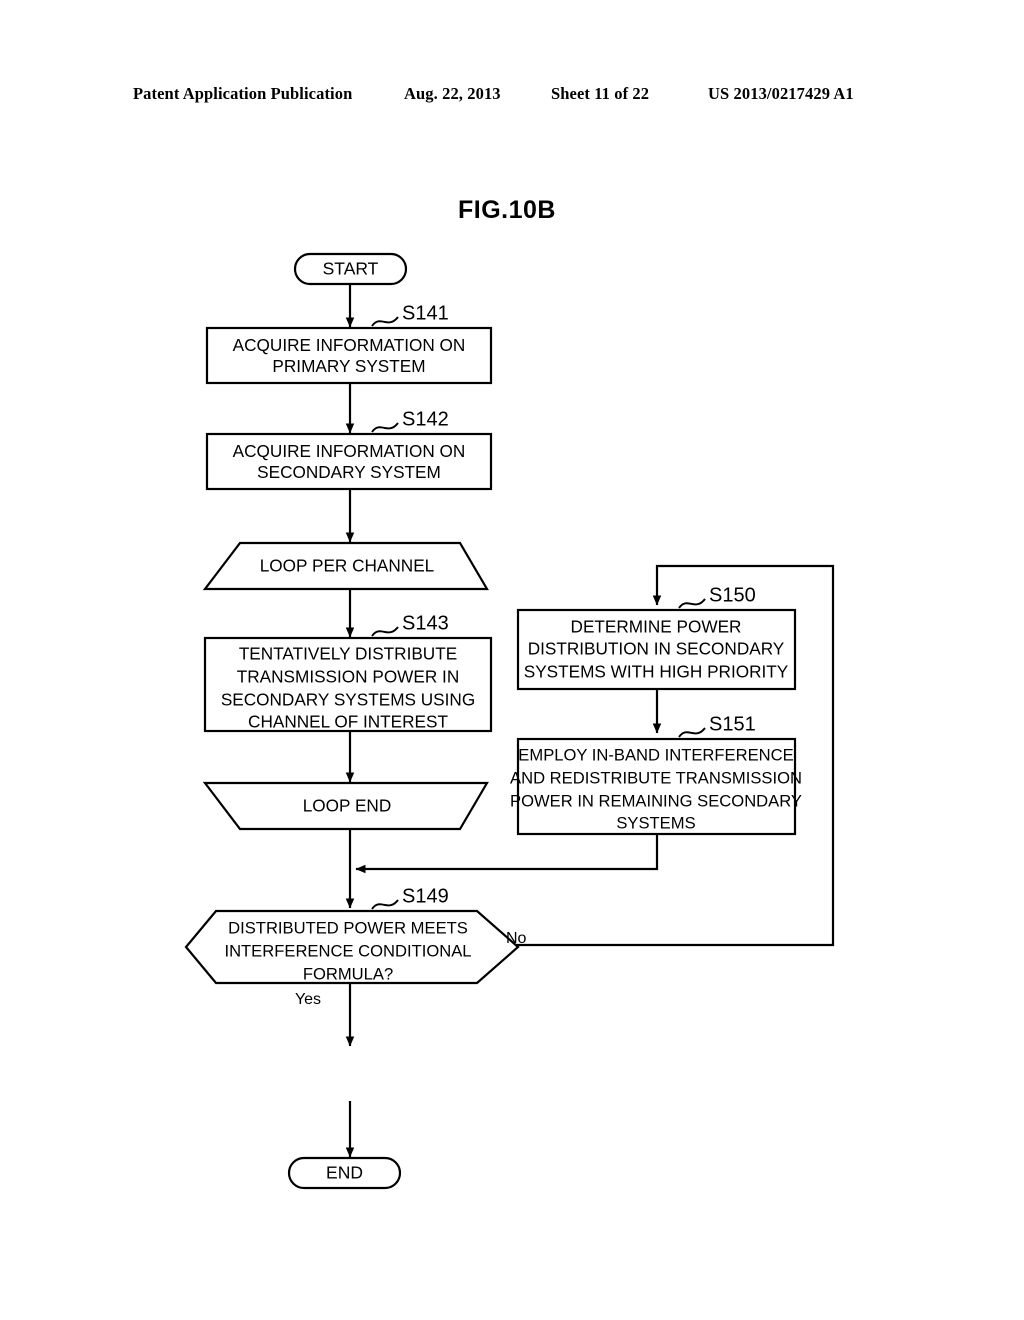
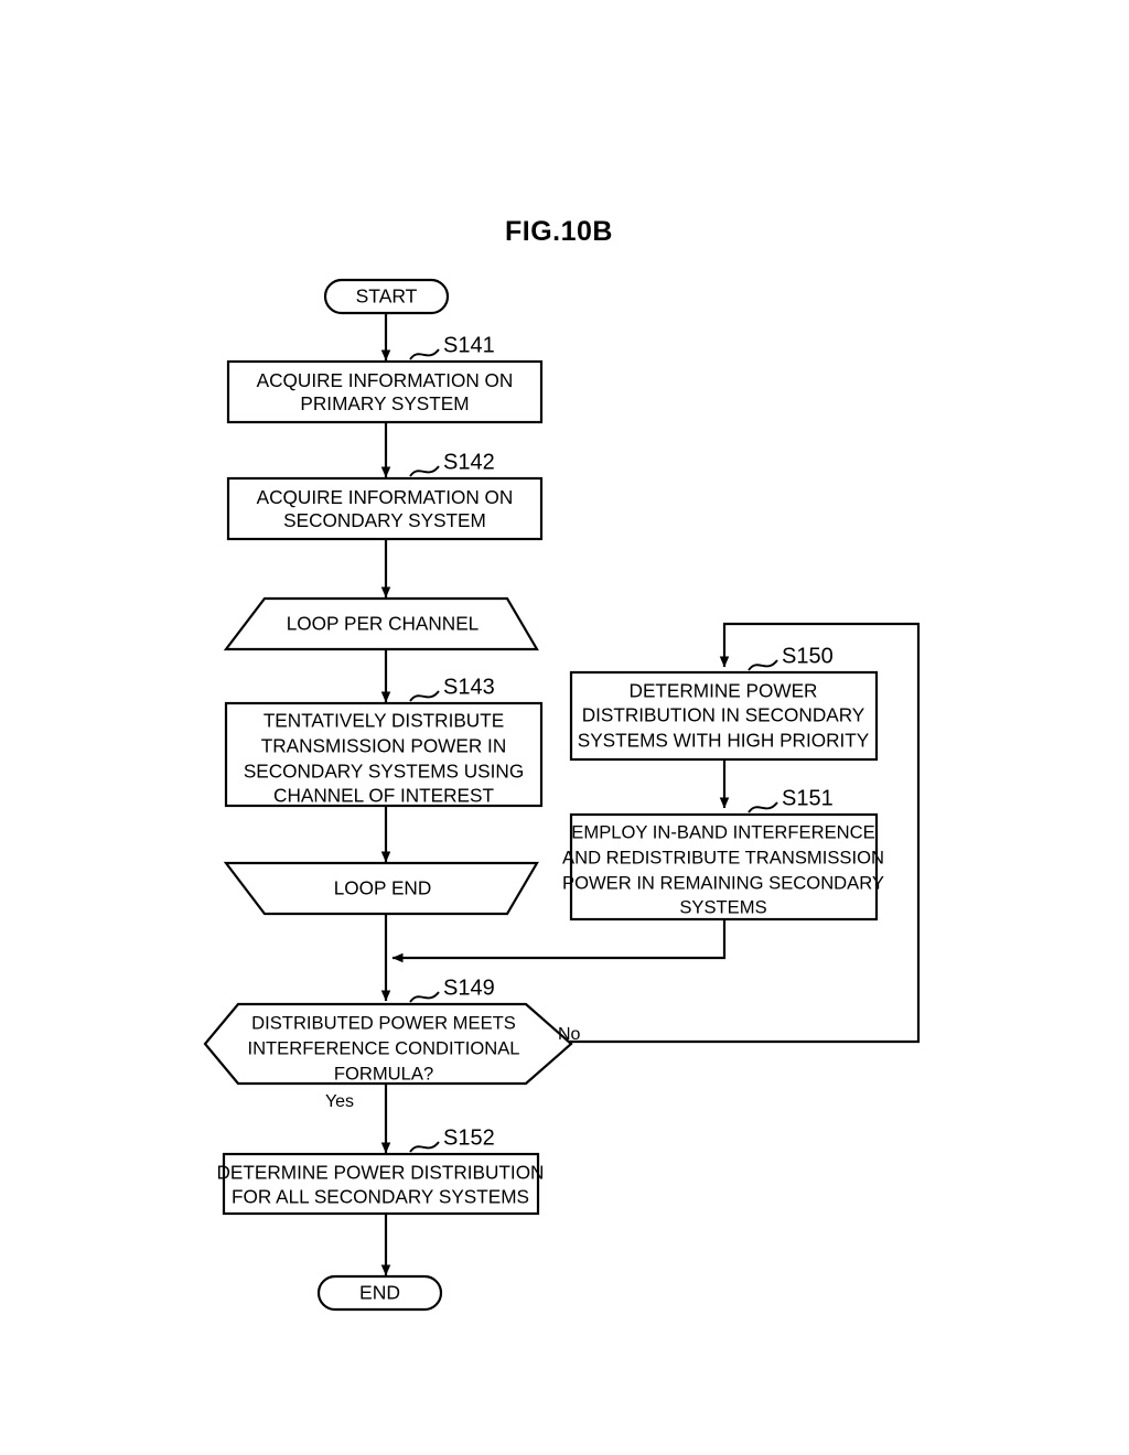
- Patent Application Publication
- Aug. 22, 2013
- Sheet 11 of 22
- US 2013/0217429 A1
  FIG.10B
  START
  ACQUIRE INFORMATION ON
  PRIMARY SYSTEM
  S141
  ACQUIRE INFORMATION ON
  SECONDARY SYSTEM
  S142
  LOOP PER CHANNEL
  TENTATIVELY DISTRIBUTE
  TRANSMISSION POWER IN
  SECONDARY SYSTEMS USING
  CHANNEL OF INTEREST
  S143
  LOOP END
  DISTRIBUTED POWER MEETS
  INTERFERENCE CONDITIONAL
  FORMULA?
  S149
  Yes
  No
+ DETERMINE POWER DISTRIBUTION
+ FOR ALL SECONDARY SYSTEMS
+ S152
  END
  DETERMINE POWER
  DISTRIBUTION IN SECONDARY
  SYSTEMS WITH HIGH PRIORITY
  S150
  EMPLOY IN-BAND INTERFERENCE
  AND REDISTRIBUTE TRANSMISSION
  POWER IN REMAINING SECONDARY
  SYSTEMS
  S151
